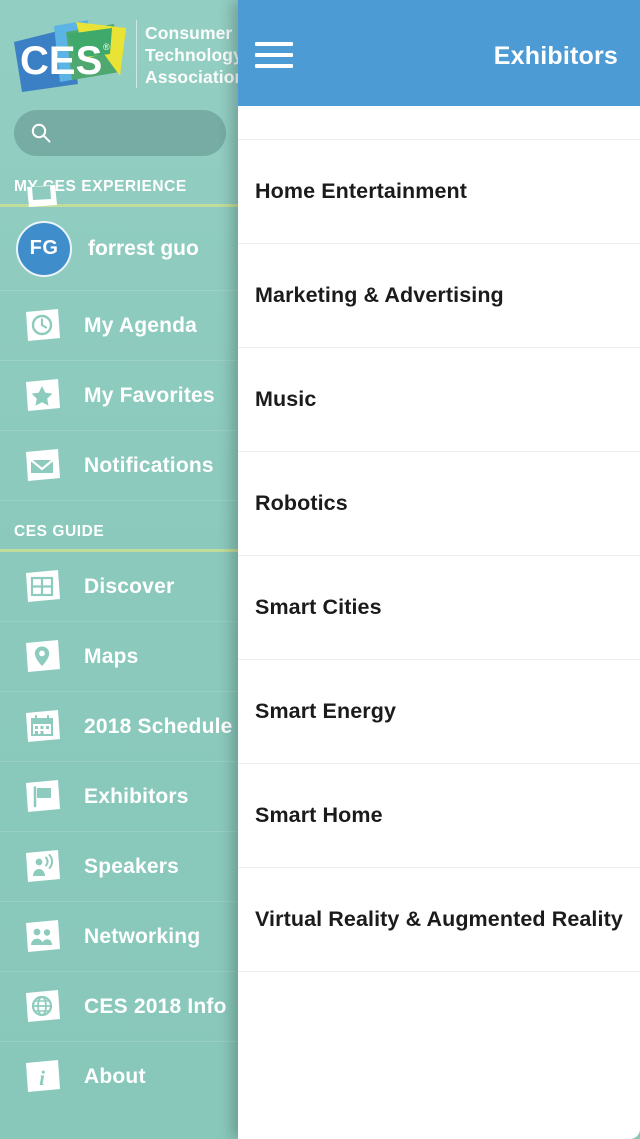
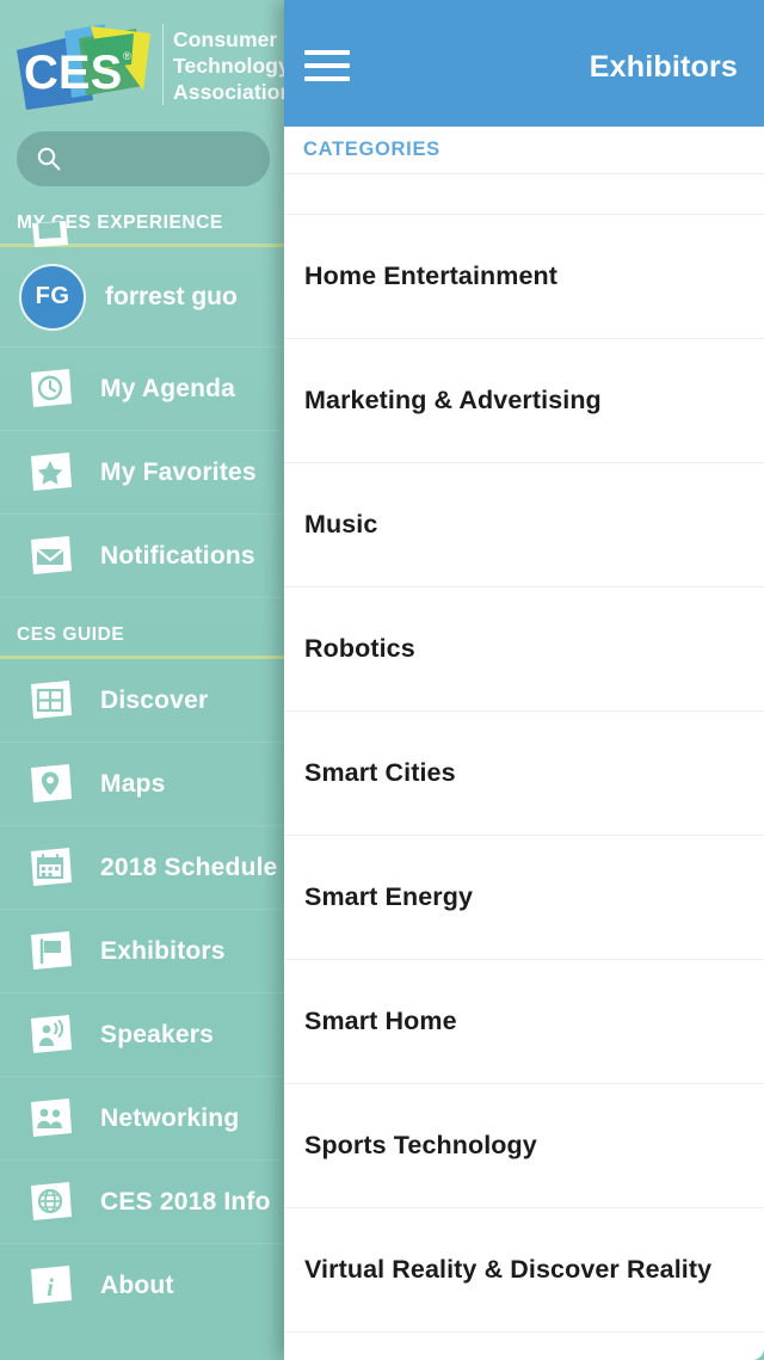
  CES
  ®
  Consumer
  Technolog
  Associatio
  MYES EXPERIENCE
  FG
  forrest guo
  My Agenda
  My Favorites
  Notifications
  CES GUIDE
  Discover
  Maps
  2018 Schedule
  Exhibitors
  Speakers
  Networking
  CES 2018 Info
  i
  About
  Exhibitors
+ CATEGORIES
  Home Entertainment
  Marketing & Advertising
  Music
  Robotics
  Smart Cities
  Smart Energy
  Smart Home
+ Sports Technology
- Virtual Reality & Augmented Reality
+ Virtual Reality & Discover Reality
